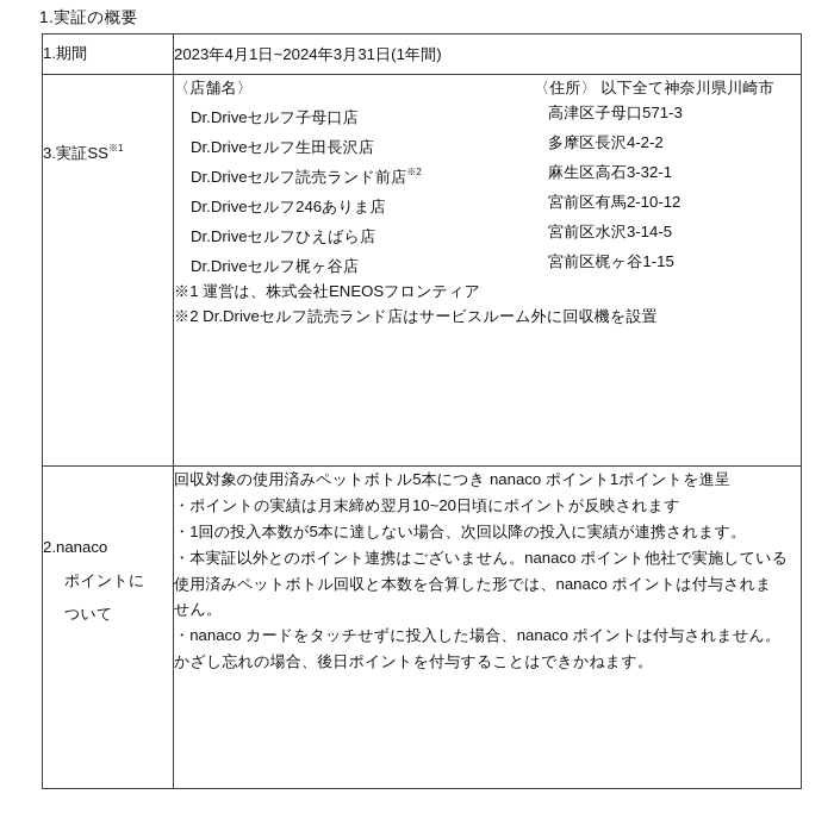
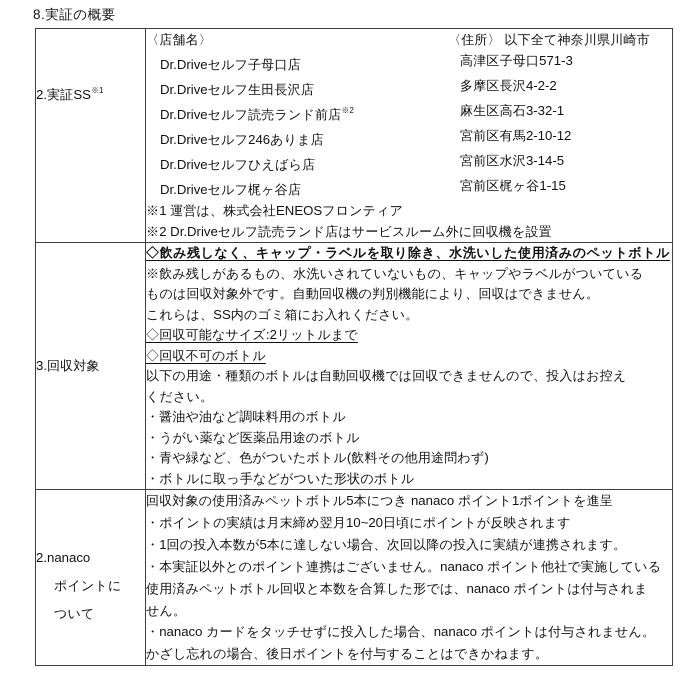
- 1.実証の概要
+ 8.実証の概要
- 1.期間	2023年4月1日~2024年3月31日(1年間)
- 3.実証SS※1	〈店舗名〉 〈住所〉 以下全て神奈川県川崎市 Dr.Driveセルフ子母口店 高津区子母口571-3 Dr.Driveセルフ生田長沢店 多摩区長沢4-2-2 Dr.Driveセルフ読売ランド前店※2 麻生区高石3-32-1 Dr.Driveセルフ246ありま店 宮前区有馬2-10-12 Dr.Driveセルフひえばら店 宮前区水沢3-14-5 Dr.Driveセルフ梶ヶ谷店 宮前区梶ヶ谷1-15 ※1 運営は、株式会社ENEOSフロンティア ※2 Dr.Driveセルフ読売ランド店はサービスルーム外に回収機を設置
+ 2.実証SS※1	〈店舗名〉 〈住所〉 以下全て神奈川県川崎市 Dr.Driveセルフ子母口店 高津区子母口571-3 Dr.Driveセルフ生田長沢店 多摩区長沢4-2-2 Dr.Driveセルフ読売ランド前店※2 麻生区高石3-32-1 Dr.Driveセルフ246ありま店 宮前区有馬2-10-12 Dr.Driveセルフひえばら店 宮前区水沢3-14-5 Dr.Driveセルフ梶ヶ谷店 宮前区梶ヶ谷1-15 ※1 運営は、株式会社ENEOSフロンティア ※2 Dr.Driveセルフ読売ランド店はサービスルーム外に回収機を設置
+ 3.回収対象	◇飲み残しなく、キャップ・ラベルを取り除き、水洗いした使用済みのペットボトル ※飲み残しがあるもの、水洗いされていないもの、キャップやラベルがついている ものは回収対象外です。自動回収機の判別機能により、回収はできません。 これらは、SS内のゴミ箱にお入れください。 ◇回収可能なサイズ:2リットルまで ◇回収不可のボトル 以下の用途・種類のボトルは自動回収機では回収できませんので、投入はお控え ください。 ・醤油や油など調味料用のボトル ・うがい薬など医薬品用途のボトル ・青や緑など、色がついたボトル(飲料その他用途問わず) ・ボトルに取っ手などがついた形状のボトル
  2.nanaco ポイントに ついて	回収対象の使用済みペットボトル5本につき nanaco ポイント1ポイントを進呈 ・ポイントの実績は月末締め翌月10~20日頃にポイントが反映されます ・1回の投入本数が5本に達しない場合、次回以降の投入に実績が連携されます。 ・本実証以外とのポイント連携はございません。nanaco ポイント他社で実施している 使用済みペットボトル回収と本数を合算した形では、nanaco ポイントは付与されま せん。 ・nanaco カードをタッチせずに投入した場合、nanaco ポイントは付与されません。 かざし忘れの場合、後日ポイントを付与することはできかねます。
